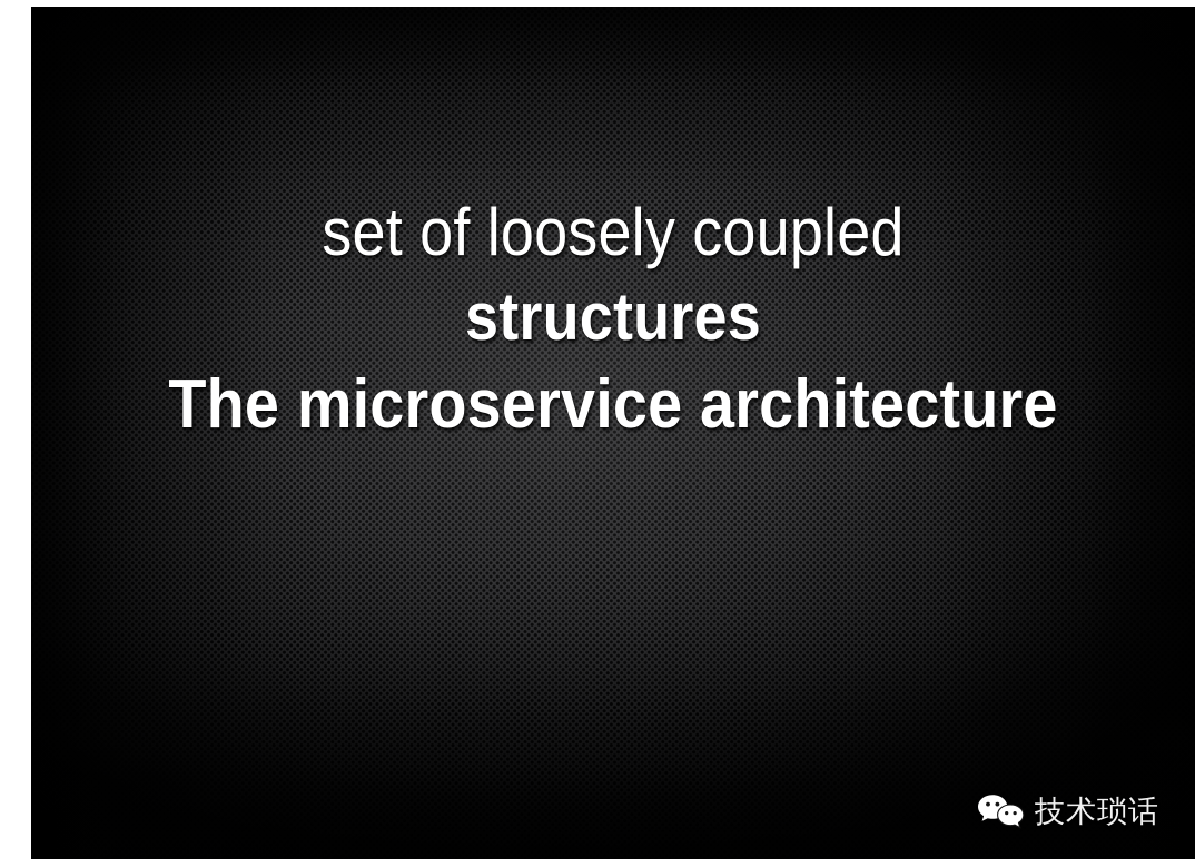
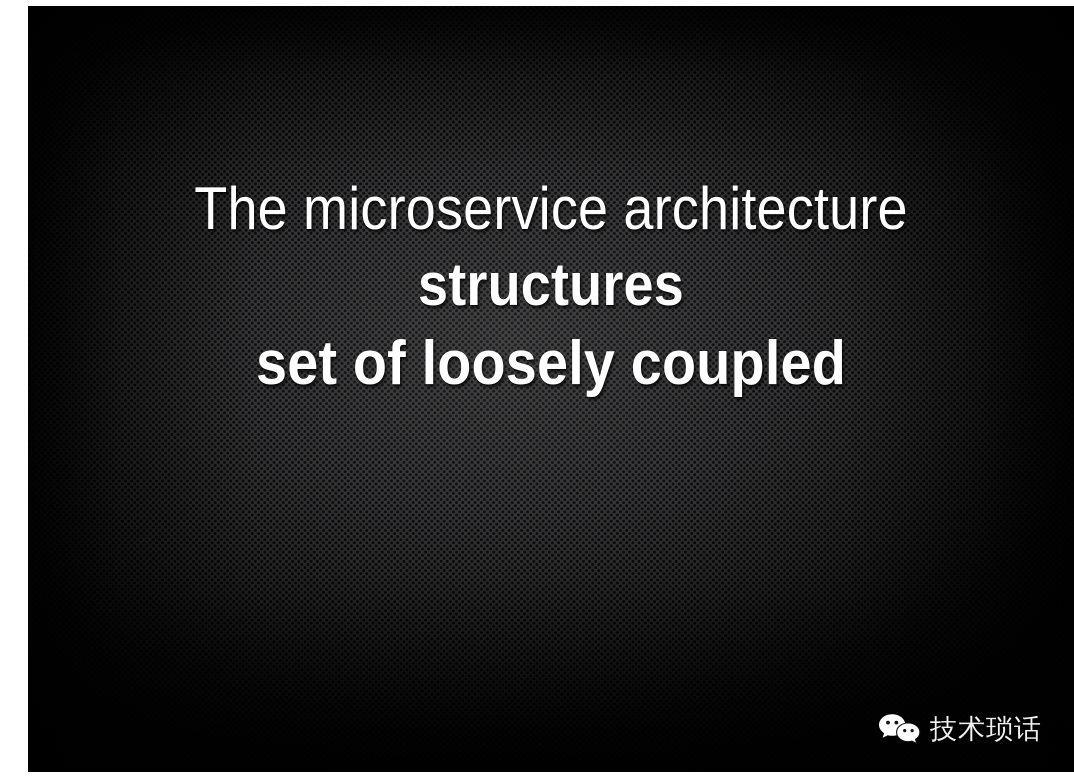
- set of loosely coupled
+ The microservice architecture
  structures
- The microservice architecture
+ set of loosely coupled
  技术琐话
